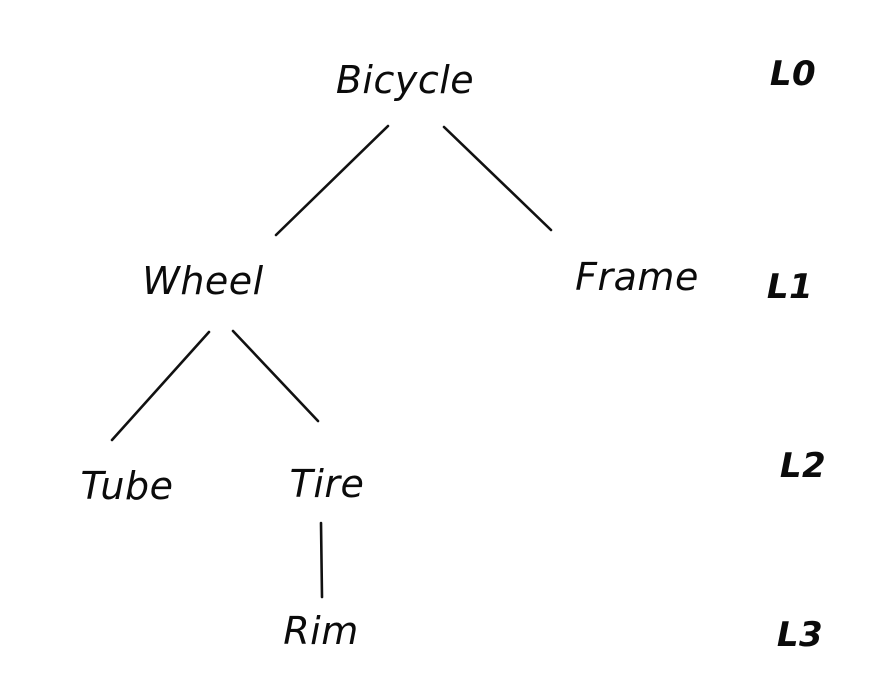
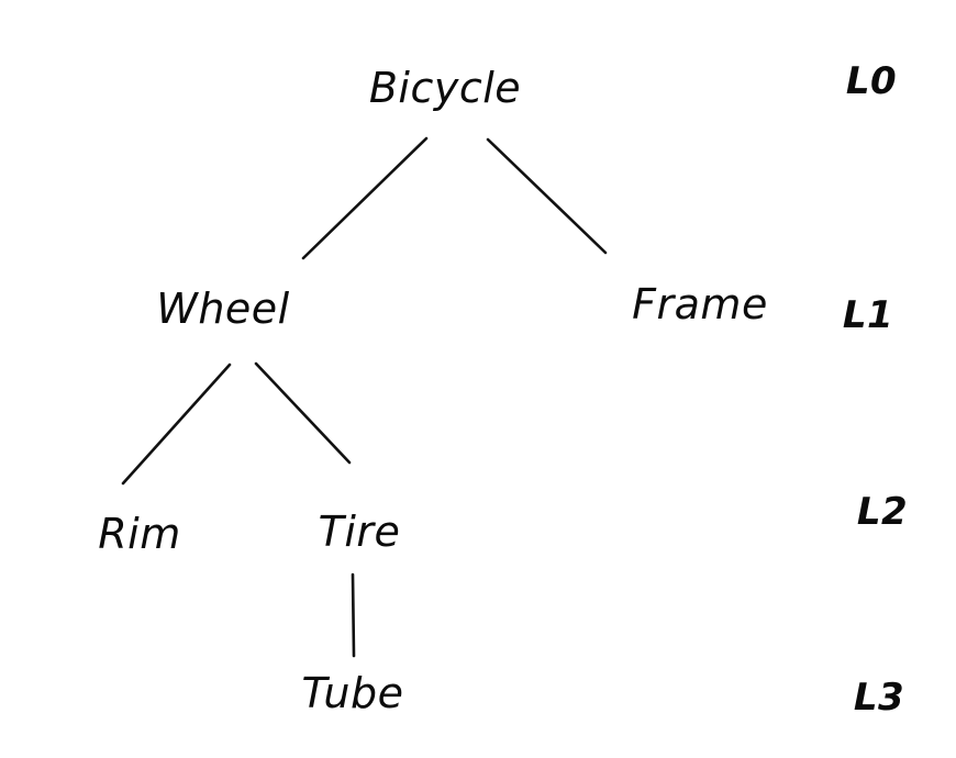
  Bicycle
  Wheel
  Frame
- Tube
+ Rim
  Tire
- Rim
+ Tube
  L0
  L1
  L2
  L3
